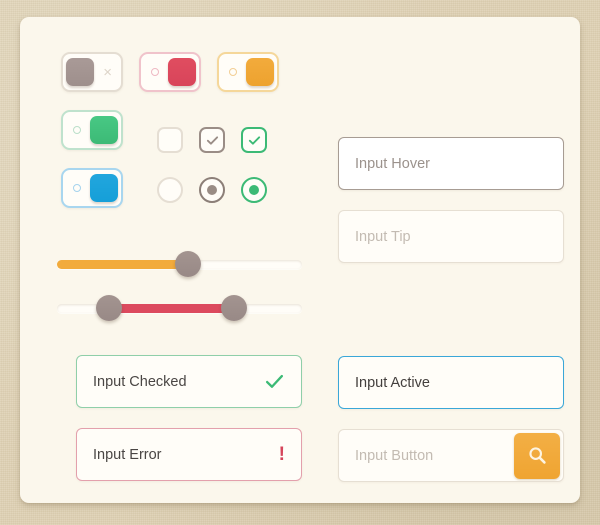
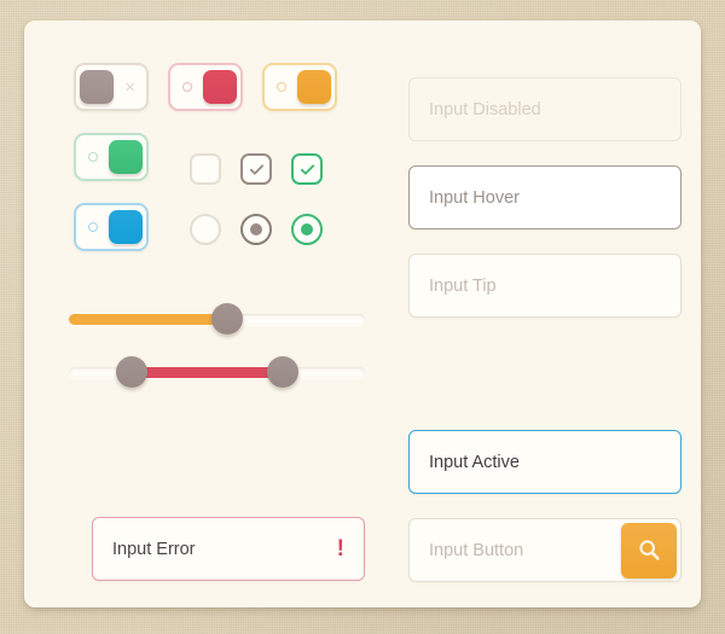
  ×
- Input Checked
  Input Error
  !
+ Input Disabled
  Input Hover
  Input Tip
  Input Active
  Input Button
